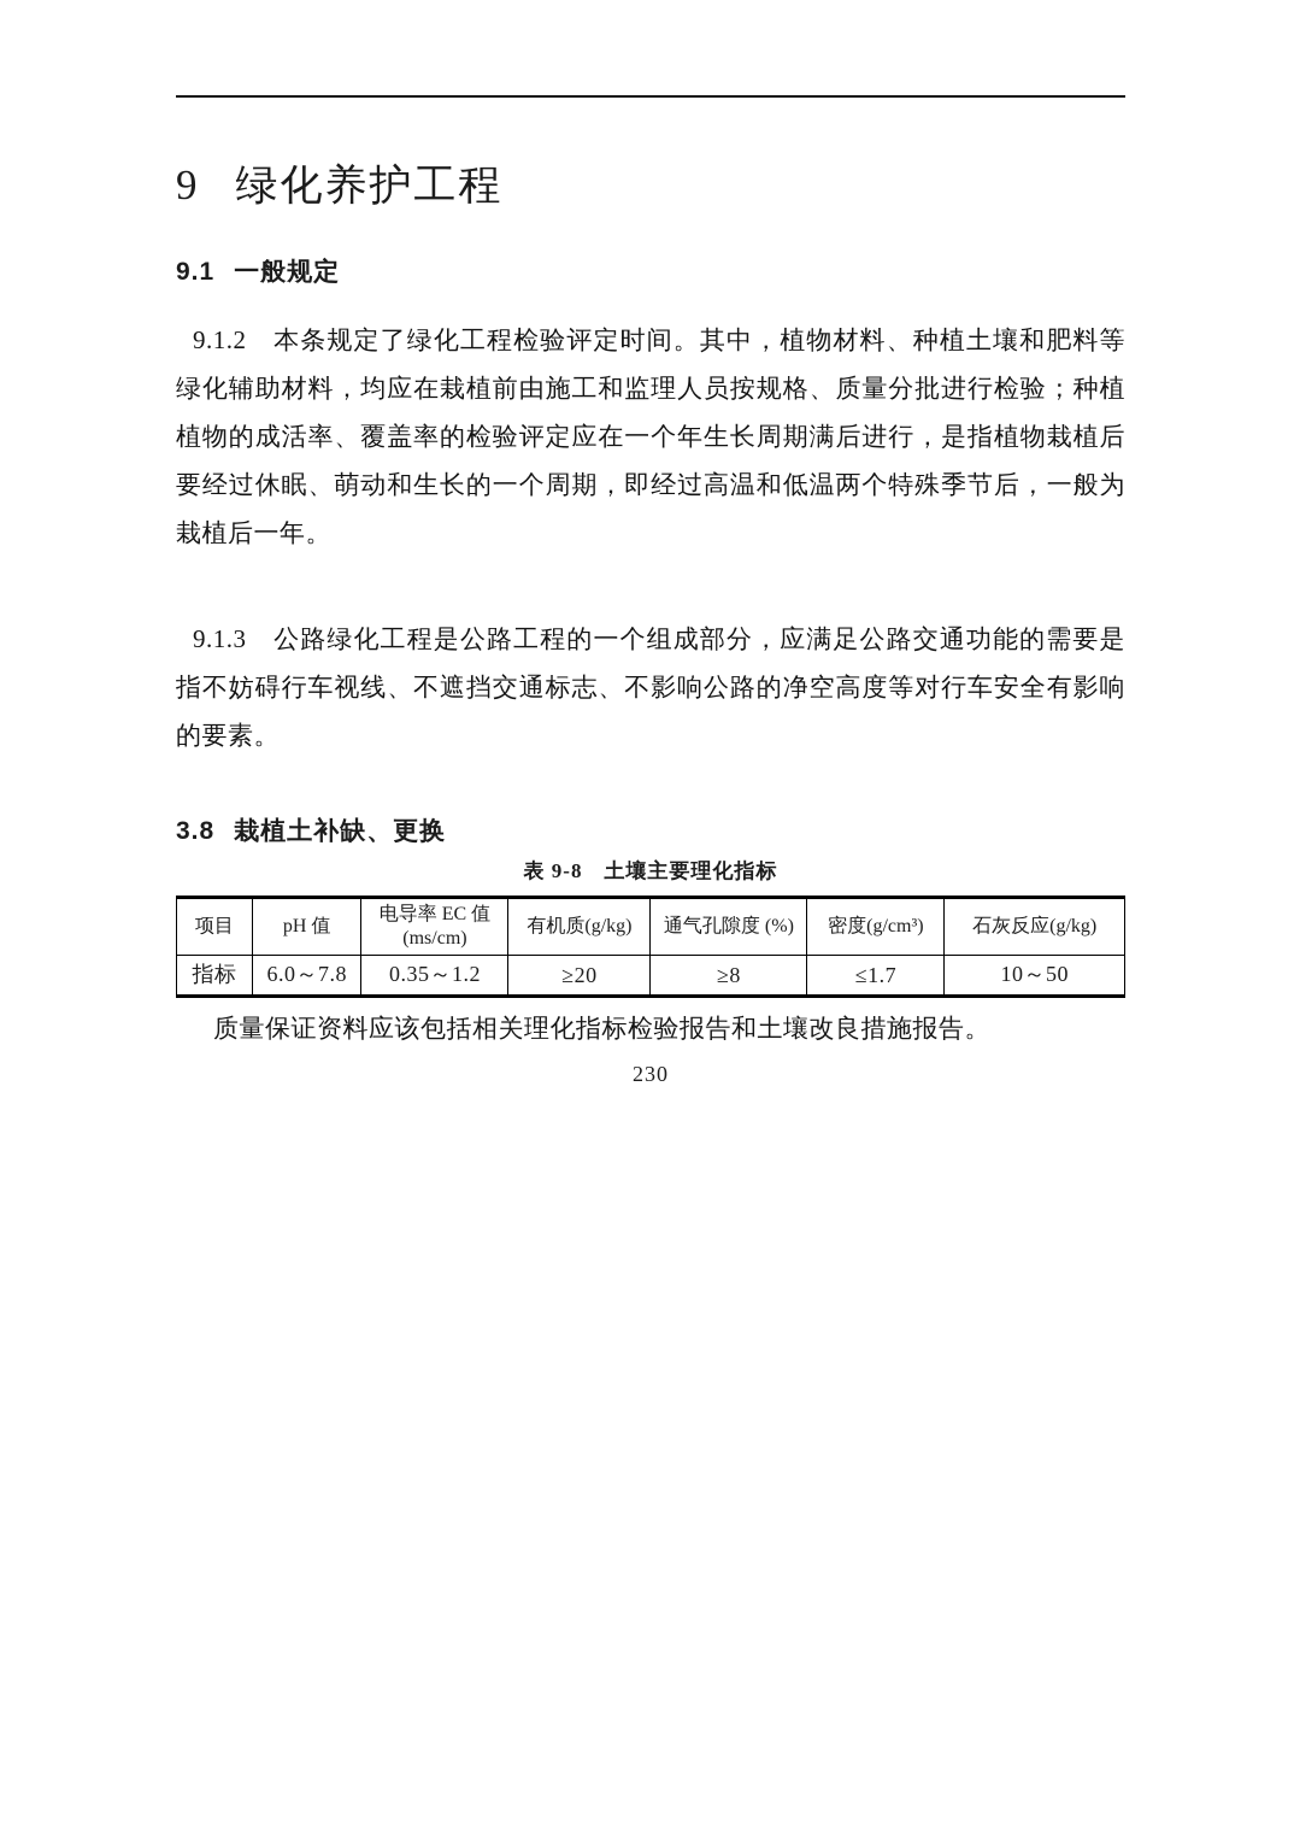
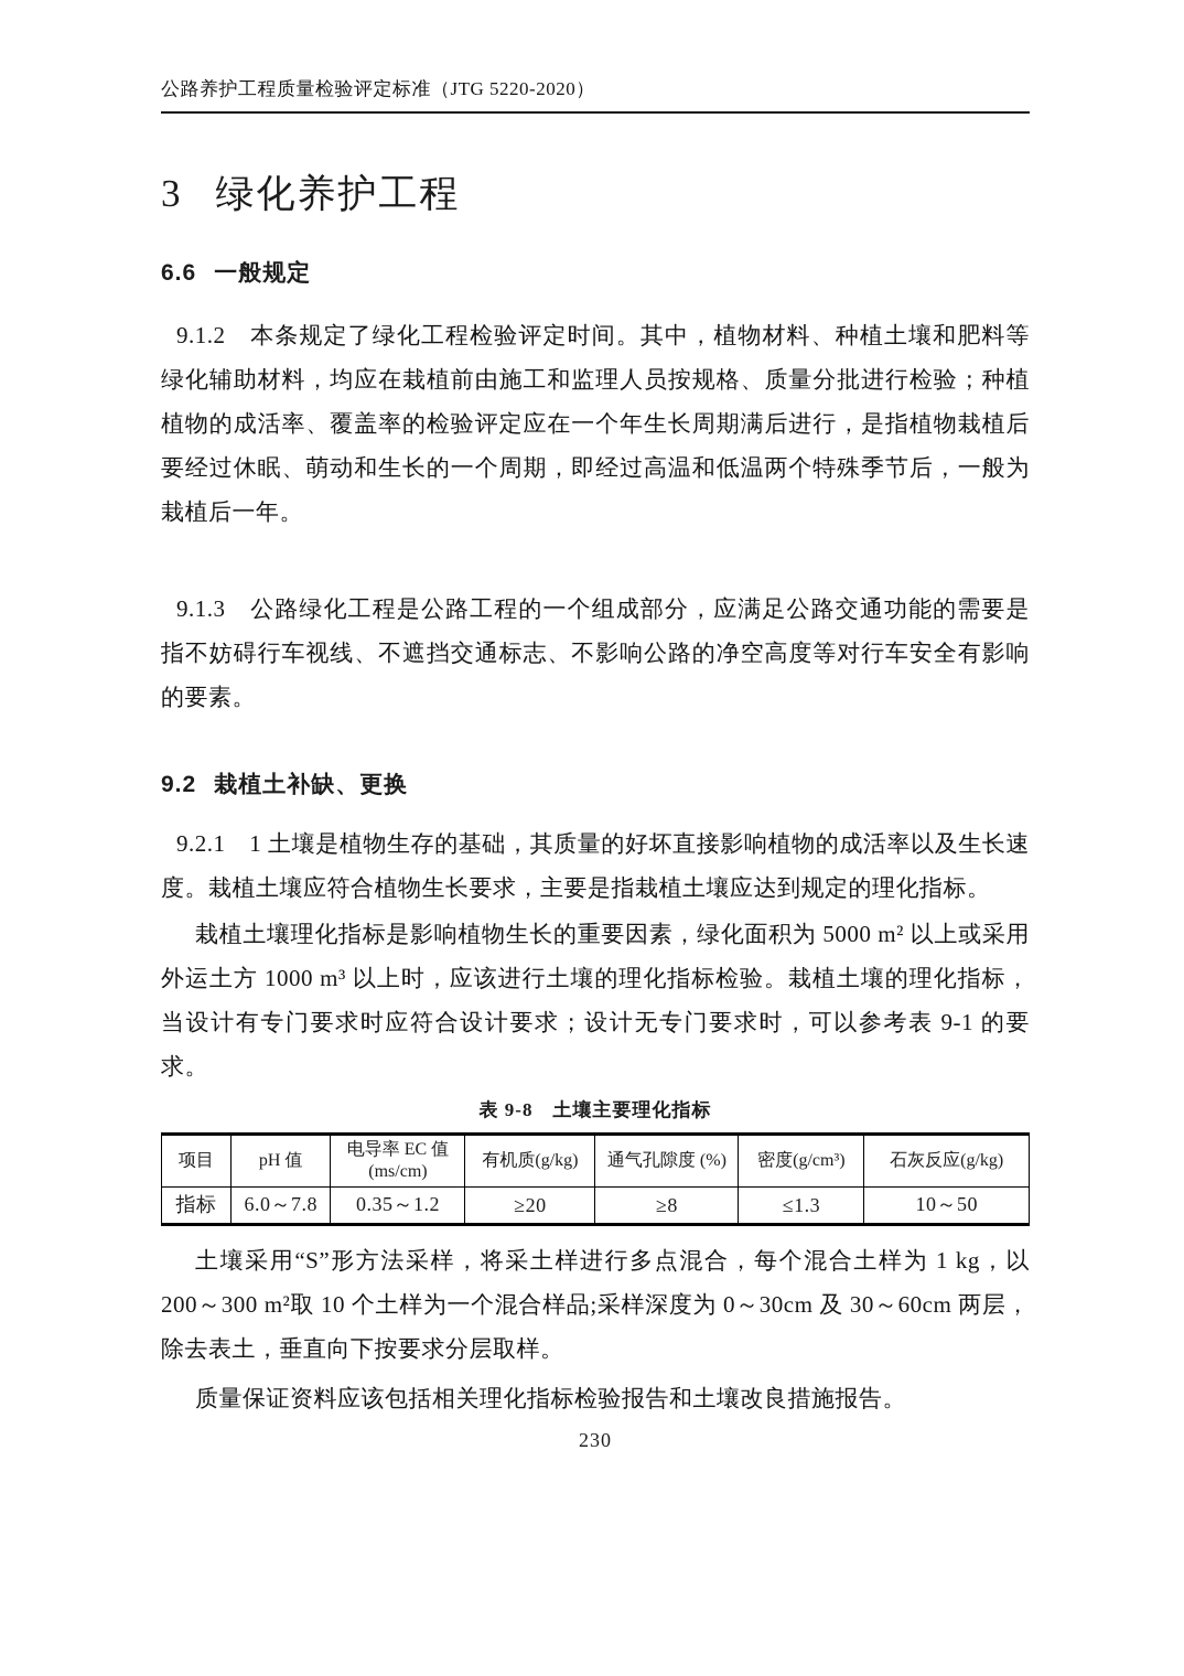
+ 公路养护工程质量检验评定标准（JTG 5220-2020）
- 9 绿化养护工程
+ 3 绿化养护工程
- 9.1 一般规定
+ 6.6 一般规定
  9.1.2 本条规定了绿化工程检验评定时间。其中，植物材料、种植土壤和肥料等绿化辅助材料，均应在栽植前由施工和监理人员按规格、质量分批进行检验；种植植物的成活率、覆盖率的检验评定应在一个年生长周期满后进行，是指植物栽植后要经过休眠、萌动和生长的一个周期，即经过高温和低温两个特殊季节后，一般为栽植后一年。
  9.1.3 公路绿化工程是公路工程的一个组成部分，应满足公路交通功能的需要是指不妨碍行车视线、不遮挡交通标志、不影响公路的净空高度等对行车安全有影响的要素。
- 3.8 栽植土补缺、更换
+ 9.2 栽植土补缺、更换
+ 9.2.1 1 土壤是植物生存的基础，其质量的好坏直接影响植物的成活率以及生长速度。栽植土壤应符合植物生长要求，主要是指栽植土壤应达到规定的理化指标。
+ 栽植土壤理化指标是影响植物生长的重要因素，绿化面积为 5000 m² 以上或采用外运土方 1000 m³ 以上时，应该进行土壤的理化指标检验。栽植土壤的理化指标，当设计有专门要求时应符合设计要求；设计无专门要求时，可以参考表 9-1 的要求。
  表 9-8 土壤主要理化指标
  项目	pH 值	电导率 EC 值 (ms/cm)	有机质(g/kg)	通气孔隙度 (%)	密度(g/cm³)	石灰反应(g/kg)
- 指标	6.0～7.8	0.35～1.2	≥20	≥8	≤1.7	10～50
+ 指标	6.0～7.8	0.35～1.2	≥20	≥8	≤1.3	10～50
+ 土壤采用“S”形方法采样，将采土样进行多点混合，每个混合土样为 1 kg，以 200～300 m²取 10 个土样为一个混合样品;采样深度为 0～30cm 及 30～60cm 两层，除去表土，垂直向下按要求分层取样。
  质量保证资料应该包括相关理化指标检验报告和土壤改良措施报告。
  230
